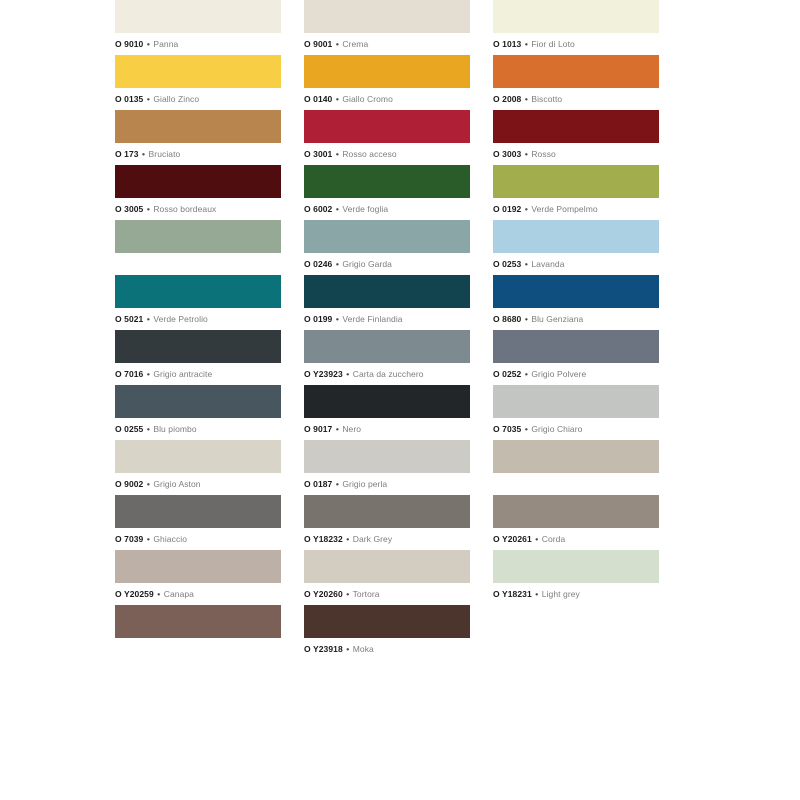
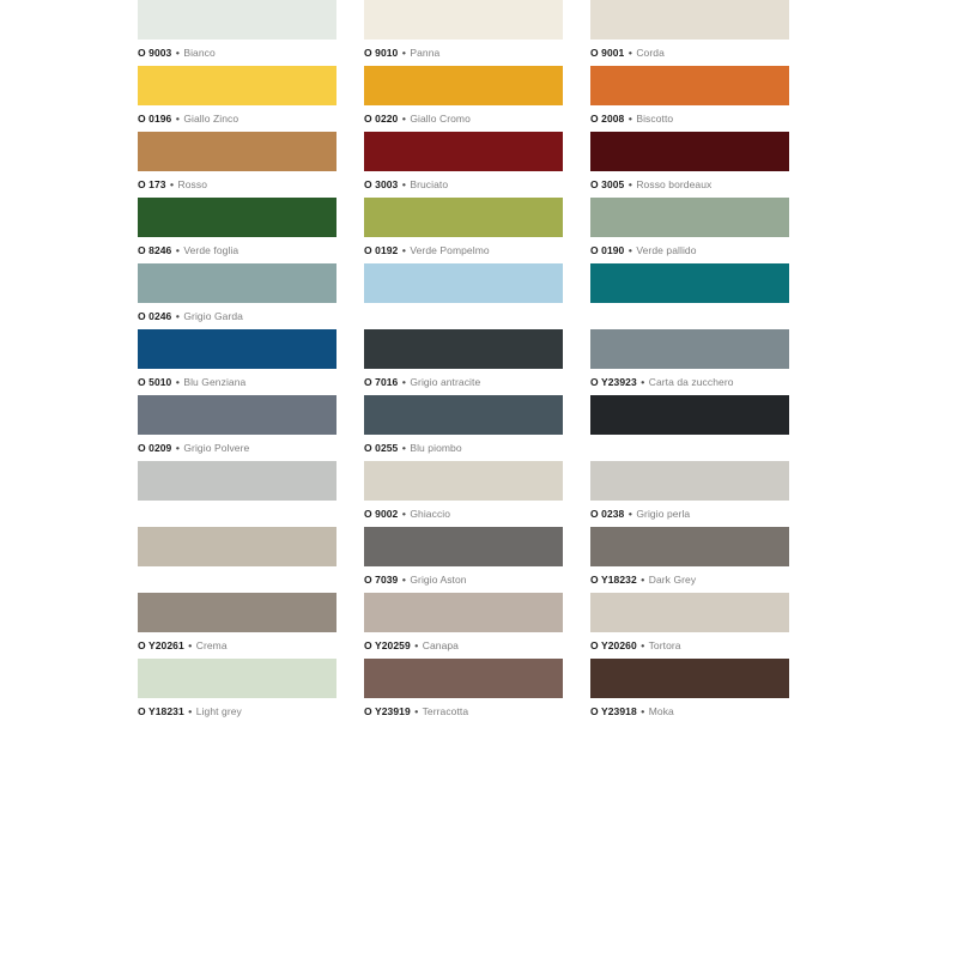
+ O 9003 • Bianco
  O 9010 • Panna
- O 9001 • Crema
+ O 9001 • Corda
- O 1013 • Fior di Loto
- O 0135 • Giallo Zinco
+ O 0196 • Giallo Zinco
- O 0140 • Giallo Cromo
+ O 0220 • Giallo Cromo
  O 2008 • Biscotto
- O 173 • Bruciato
+ O 173 • Rosso
- O 3001 • Rosso acceso
- O 3003 • Rosso
+ O 3003 • Bruciato
  O 3005 • Rosso bordeaux
- O 6002 • Verde foglia
+ O 8246 • Verde foglia
  O 0192 • Verde Pompelmo
+ O 0190 • Verde pallido
  O 0246 • Grigio Garda
- O 0253 • Lavanda
- O 5021 • Verde Petrolio
- O 0199 • Verde Finlandia
- O 8680 • Blu Genziana
+ O 5010 • Blu Genziana
  O 7016 • Grigio antracite
  O Y23923 • Carta da zucchero
- O 0252 • Grigio Polvere
+ O 0209 • Grigio Polvere
  O 0255 • Blu piombo
- O 9017 • Nero
- O 7035 • Grigio Chiaro
- O 9002 • Grigio Aston
+ O 9002 • Ghiaccio
- O 0187 • Grigio perla
+ O 0238 • Grigio perla
- O 7039 • Ghiaccio
+ O 7039 • Grigio Aston
  O Y18232 • Dark Grey
- O Y20261 • Corda
+ O Y20261 • Crema
  O Y20259 • Canapa
  O Y20260 • Tortora
  O Y18231 • Light grey
+ O Y23919 • Terracotta
  O Y23918 • Moka
